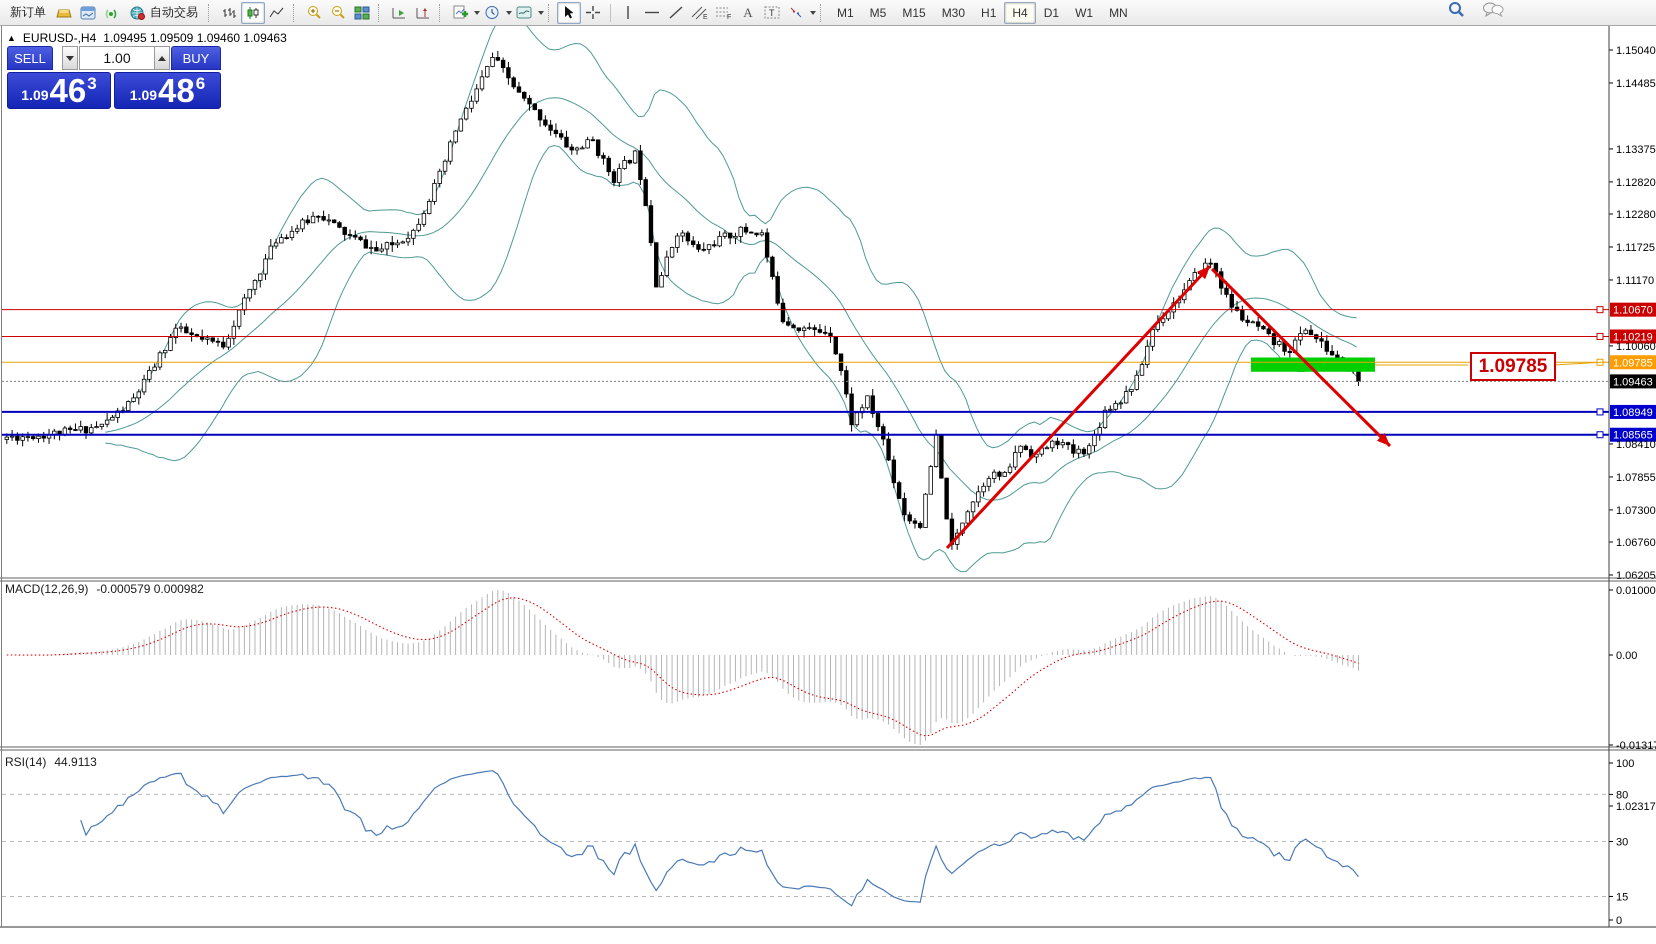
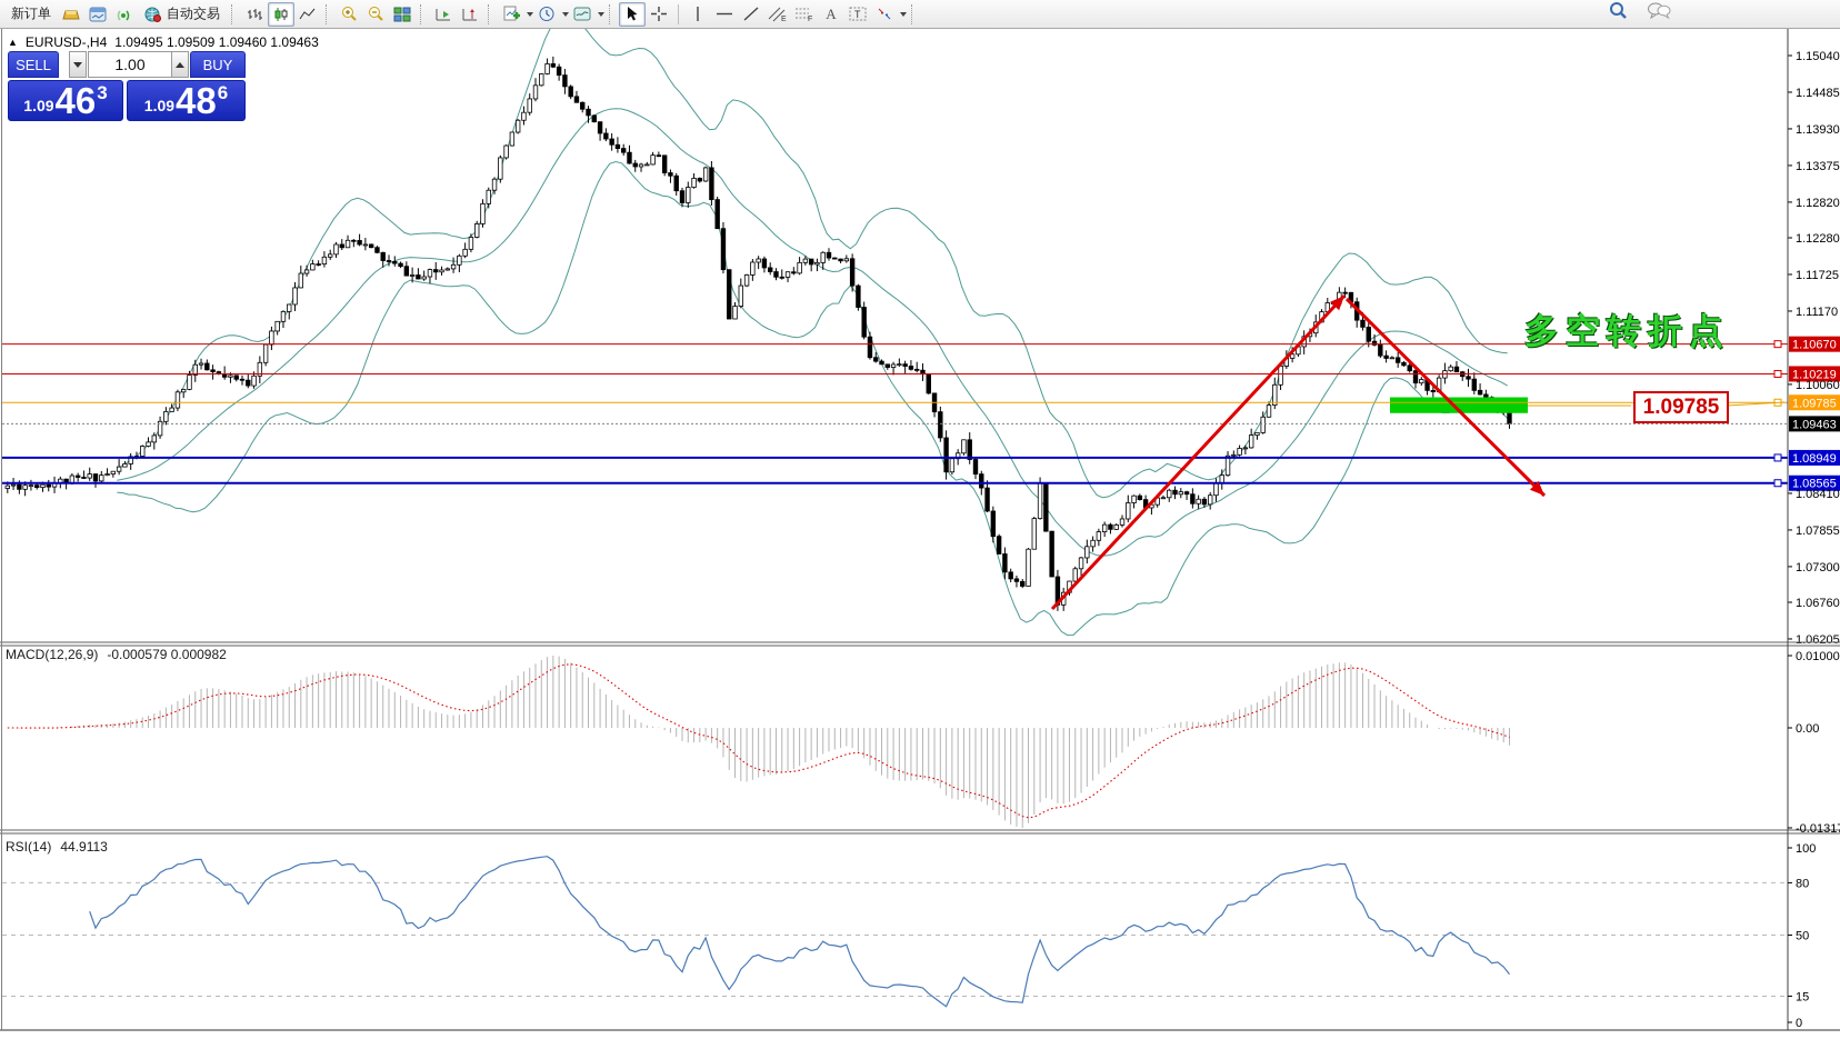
  新订单
  自动交易
  A
  T
- M1
- M5
- M15
- M30
- H1
- H4
- D1
- W1
- MN
  1.10670
  1.10219
  1.09785
  1.08949
  1.08565
  1.09463
  1.15040
  1.14485
- 1.02317
+ 1.13930
  1.13375
  1.12820
  1.12280
  1.11725
  1.11170
  1.10060
  1.08410
  1.07855
  1.07300
  1.06760
  1.06205
  0.01000
  0.00
  -0.0131
  100
  80
- 30
+ 50
  15
  0
  ▲
  EURUSD-,H4
  1.09495 1.09509 1.09460 1.09463
  SELL
  1.00
  BUY
  1.09
  46
  3
  1.09
  48
  6
  MACD(12,26,9)
  -0.000579 0.000982
  RSI(14)
  44.9113
+ 多空转折点
  1.09785
